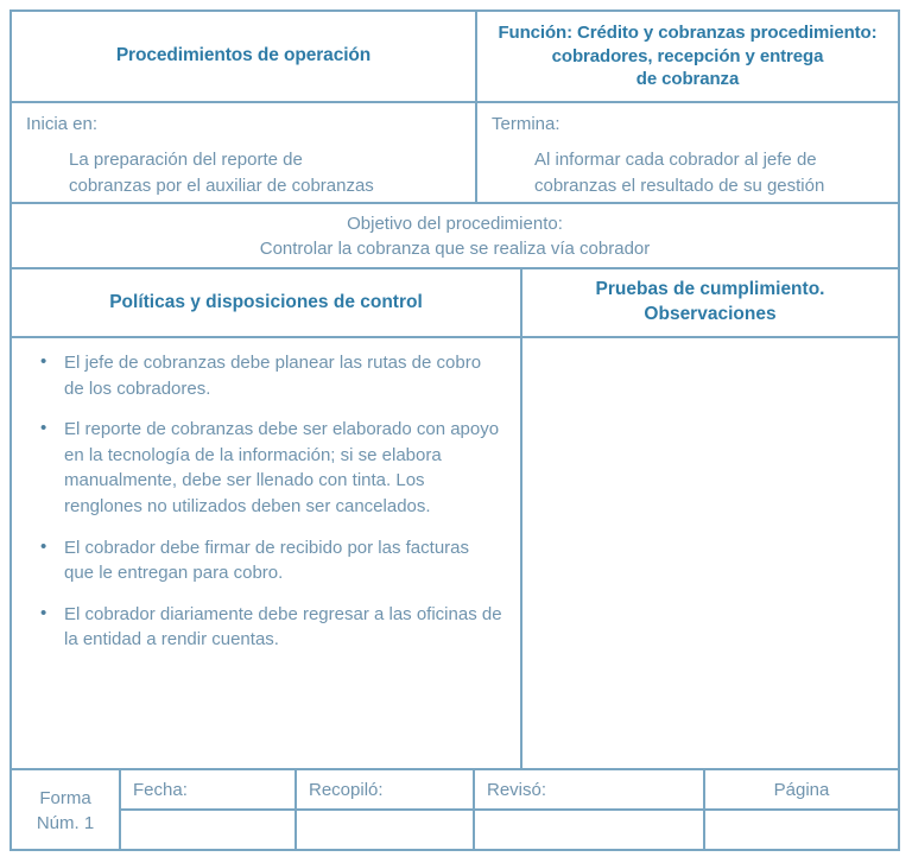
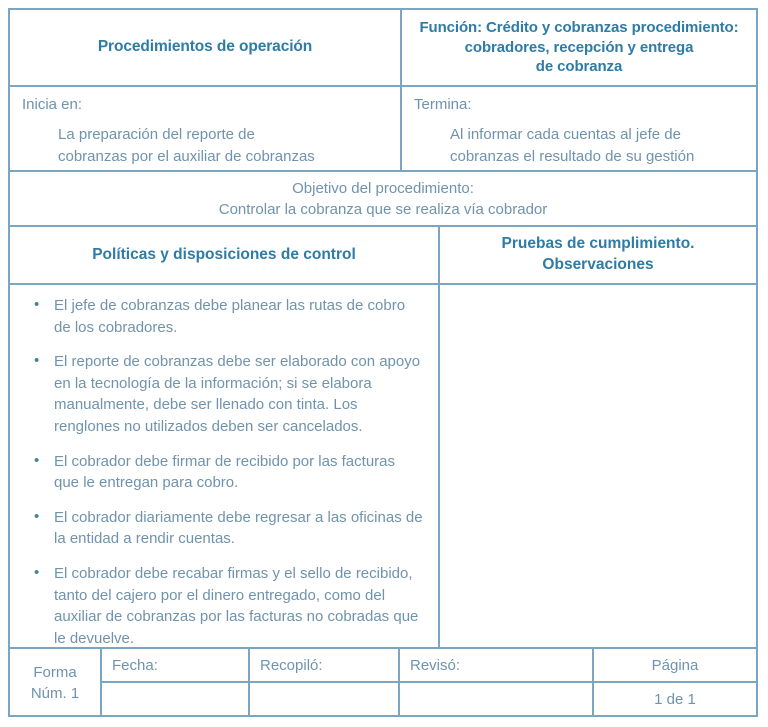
  Procedimientos de operación
  Función: Crédito y cobranzas procedimiento:
  cobradores, recepción y entrega
  de cobranza
  Inicia en:
  La preparación del reporte de
  cobranzas por el auxiliar de cobranzas
  Termina:
- Al informar cada cobrador al jefe de
+ Al informar cada cuentas al jefe de
  cobranzas el resultado de su gestión
  Objetivo del procedimiento:
  Controlar la cobranza que se realiza vía cobrador
  Políticas y disposiciones de control
  Pruebas de cumplimiento.
  Observaciones
  El jefe de cobranzas debe planear las rutas de cobro de los cobradores.
  El reporte de cobranzas debe ser elaborado con apoyo en la tecnología de la información; si se elabora manualmente, debe ser llenado con tinta. Los renglones no utilizados deben ser cancelados.
  El cobrador debe firmar de recibido por las facturas que le entregan para cobro.
  El cobrador diariamente debe regresar a las oficinas de la entidad a rendir cuentas.
+ El cobrador debe recabar firmas y el sello de recibido, tanto del cajero por el dinero entregado, como del auxiliar de cobranzas por las facturas no cobradas que le devuelve.
  Forma
  Núm. 1
  Fecha:
  Recopiló:
  Revisó:
  Página
+ 1 de 1
